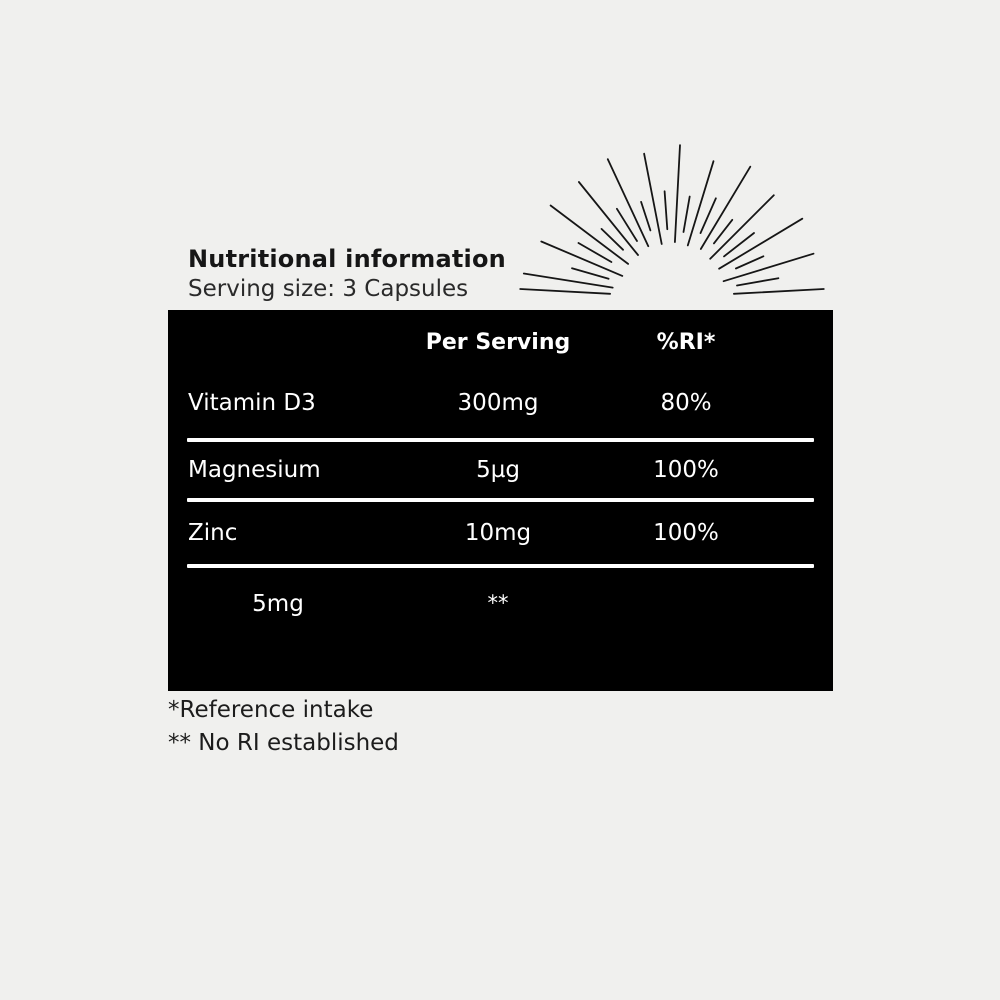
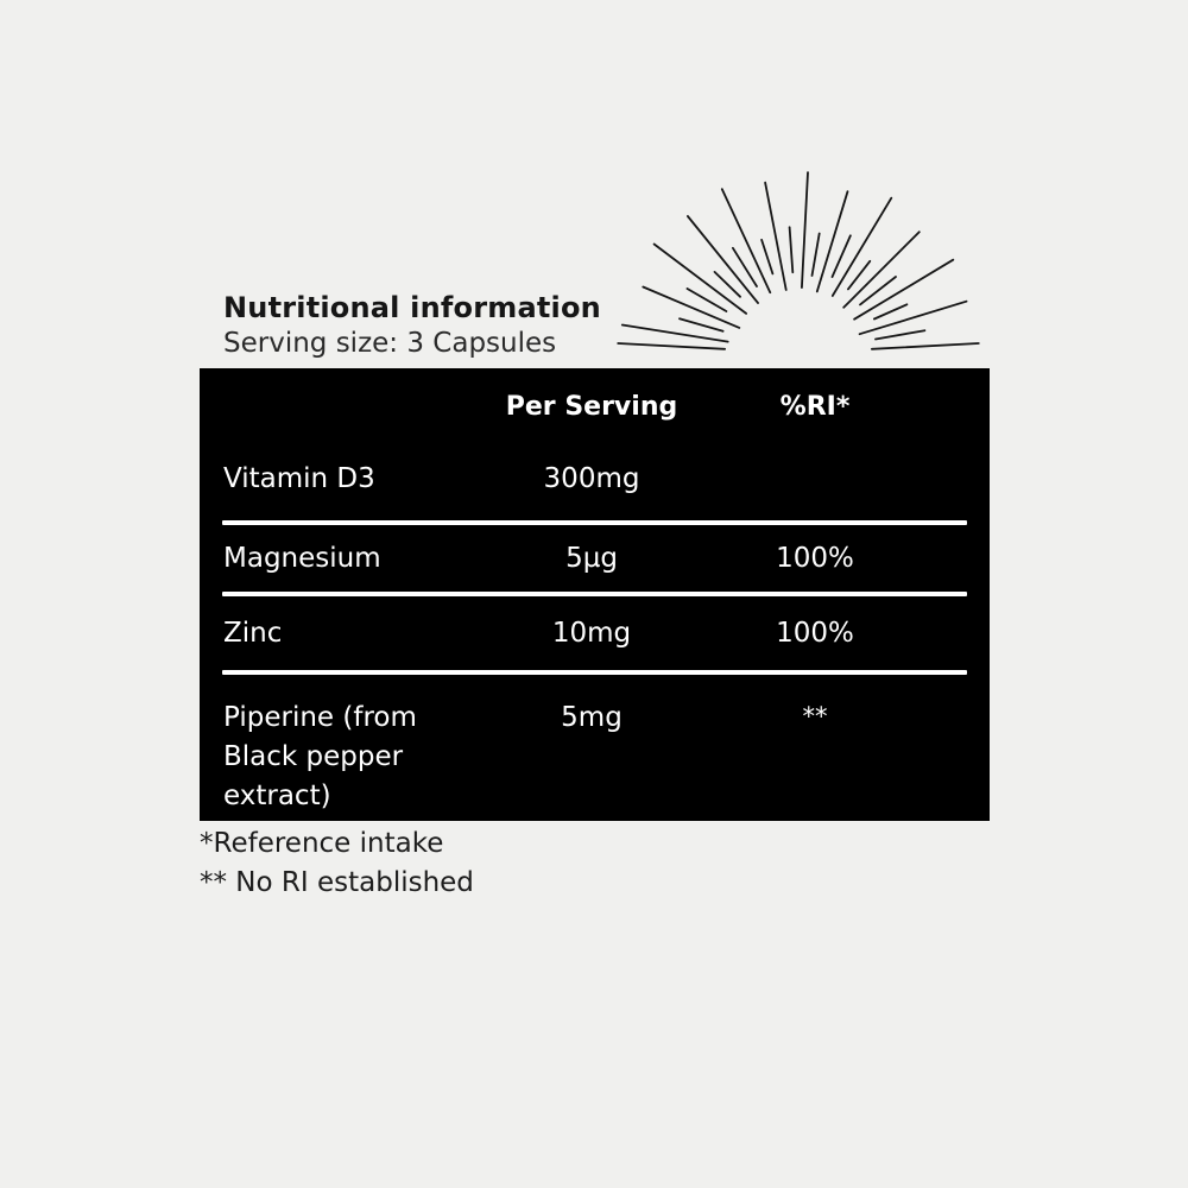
  Nutritional information
  Serving size: 3 Capsules
  Per Serving
  %RI*
  Vitamin D3
  300mg
- 80%
  Magnesium
  5µg
  100%
  Zinc
  10mg
  100%
+ Piperine (from Black pepper extract)
  5mg
  **
  *Reference intake
  ** No RI established
